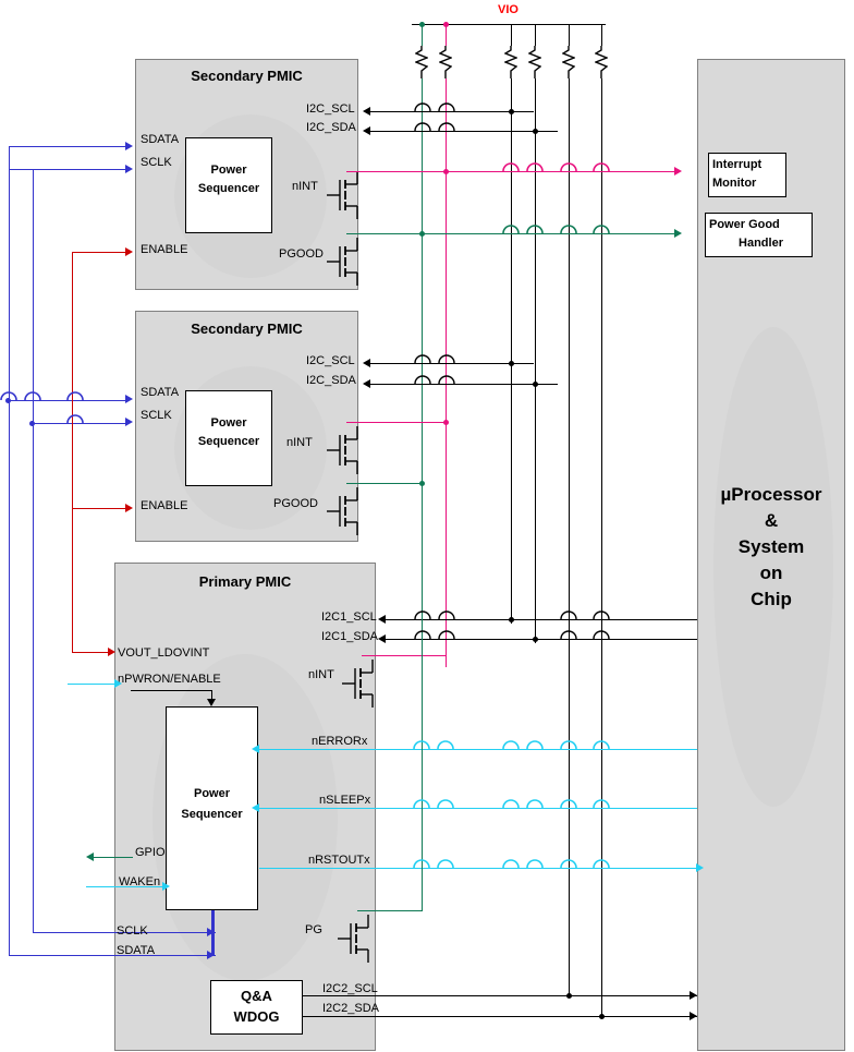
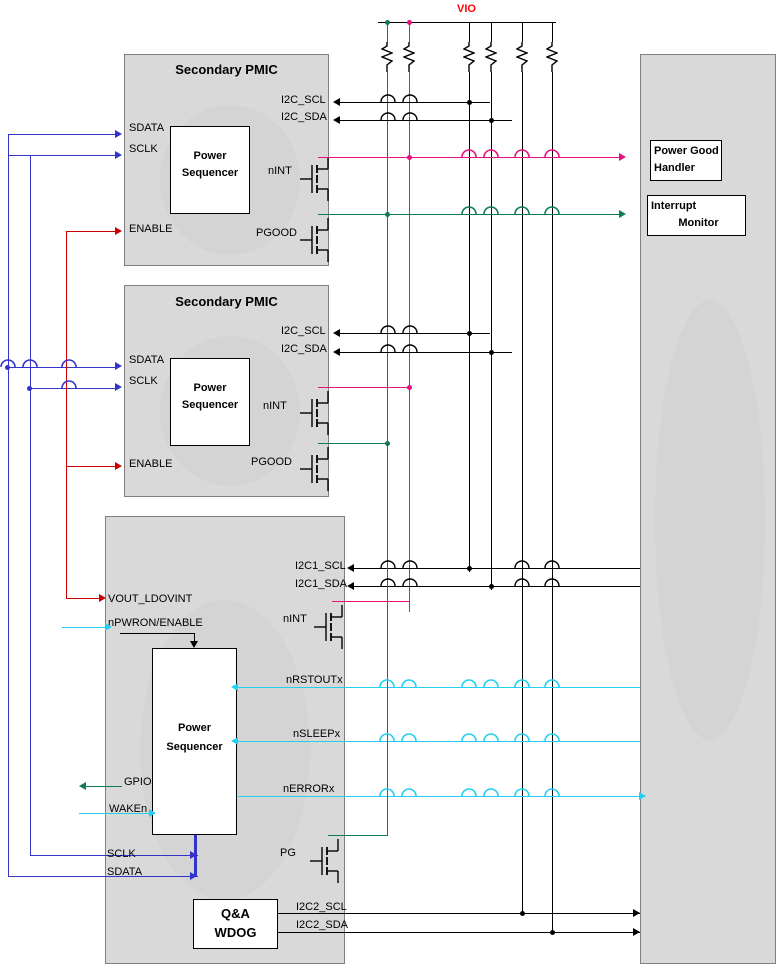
  Secondary PMIC
  Power
  Sequencer
  Secondary PMIC
  Power
  Sequencer
- Primary PMIC
  Power
  Sequencer
  Q&A
  WDOG
- µProcessor
- &
- System
- on
- Chip
- Interrupt
+ Power Good
- Monitor
+ Handler
- Power Good
+ Interrupt
- Handler
+ Monitor
  VIO
  I2C_SCL
  I2C_SDA
  nINT
  PGOOD
  SDATA
  SCLK
  ENABLE
  I2C_SCL
  I2C_SDA
  nINT
  PGOOD
  SDATA
  SCLK
  ENABLE
  VOUT_LDOVINT
  nPWRON/ENABLE
  GPIO
  WAKEn
  SCLK
  SDATA
  I2C1_SCL
  I2C1_SDA
  nINT
- nERRORx
+ nRSTOUTx
  nSLEEPx
- nRSTOUTx
+ nERRORx
  PG
  I2C2_SCL
  I2C2_SDA
